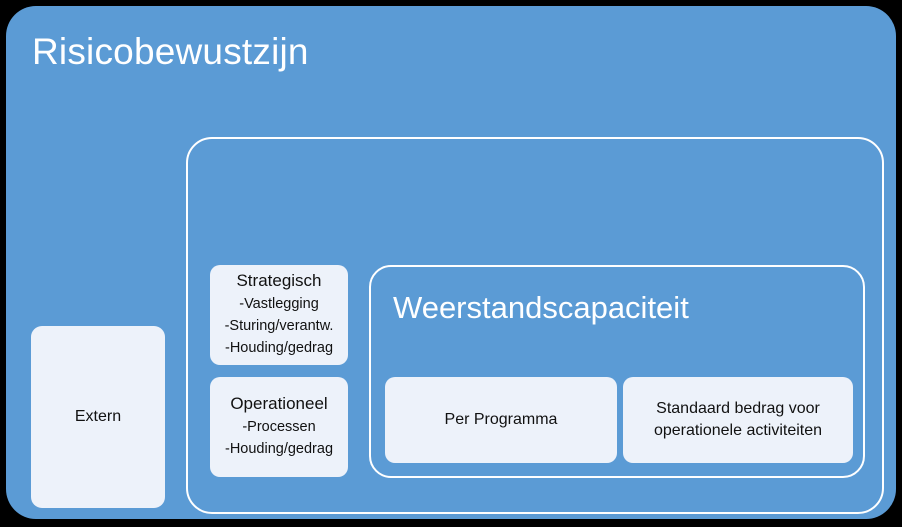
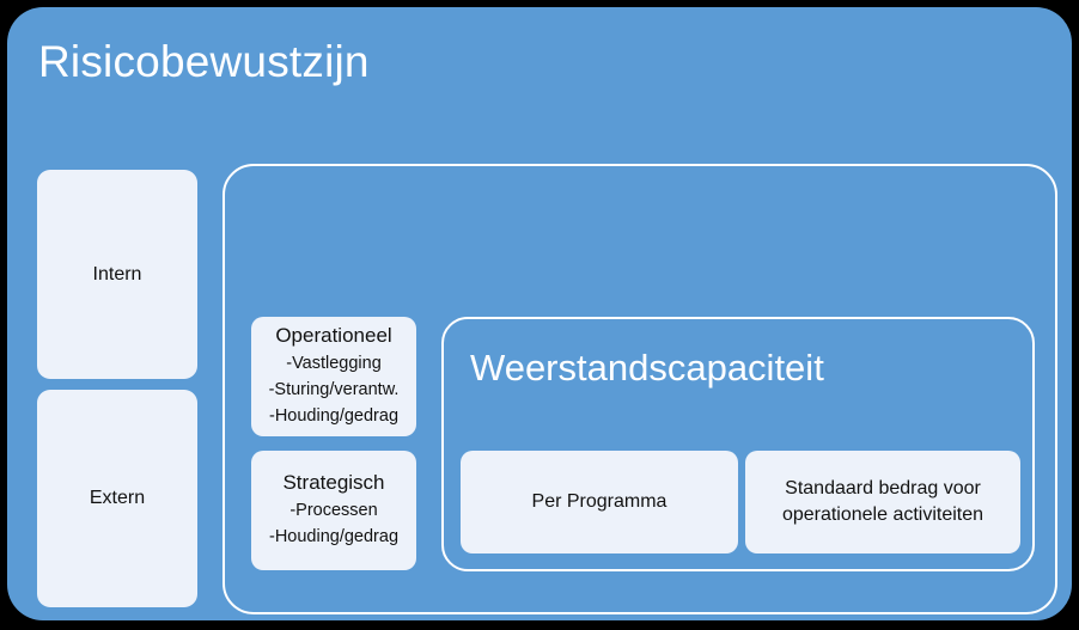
  Risicobewustzijn
+ Intern
  Extern
- Strategisch
+ Operationeel
  -Vastlegging
  -Sturing/verantw.
  -Houding/gedrag
- Operationeel
+ Strategisch
  -Processen
  -Houding/gedrag
  Weerstandscapaciteit
  Per Programma
  Standaard bedrag voor
  operationele activiteiten
